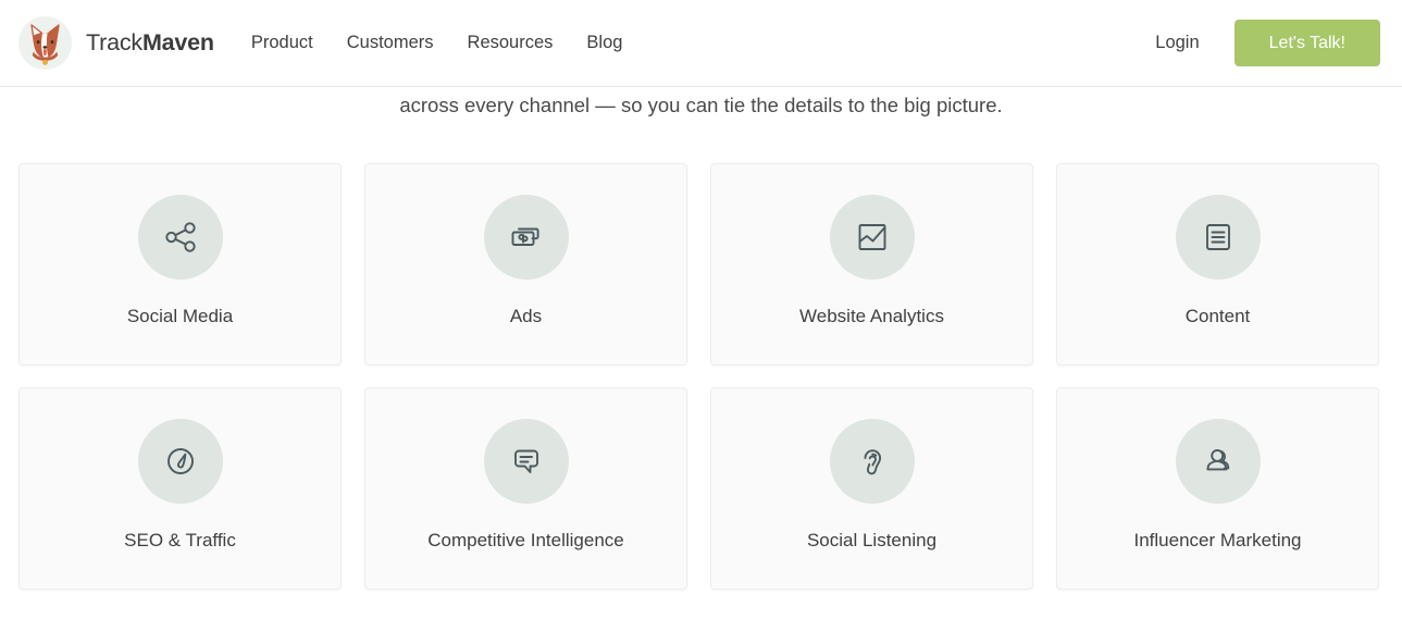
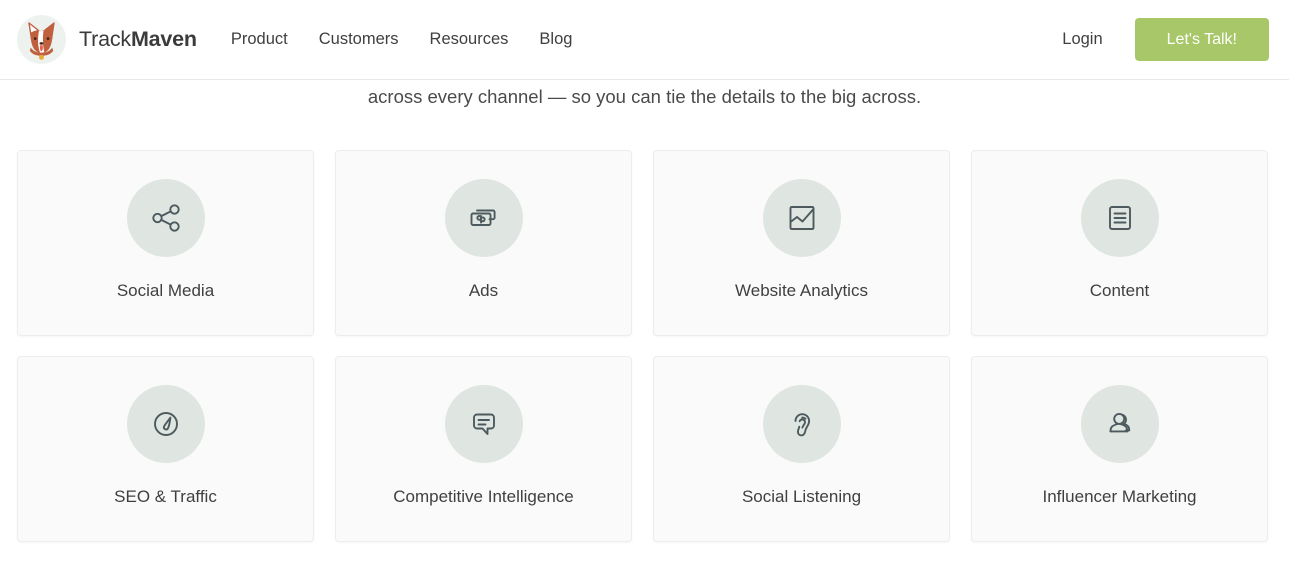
  TrackMaven
  Product
  Customers
  Resources
  Blog
  Login
  Let's Talk!
- across every channel — so you can tie the details to the big picture.
+ across every channel — so you can tie the details to the big across.
  Social Media
  Ads
  Website Analytics
  Content
  SEO & Traffic
  Competitive Intelligence
  Social Listening
  Influencer Marketing
